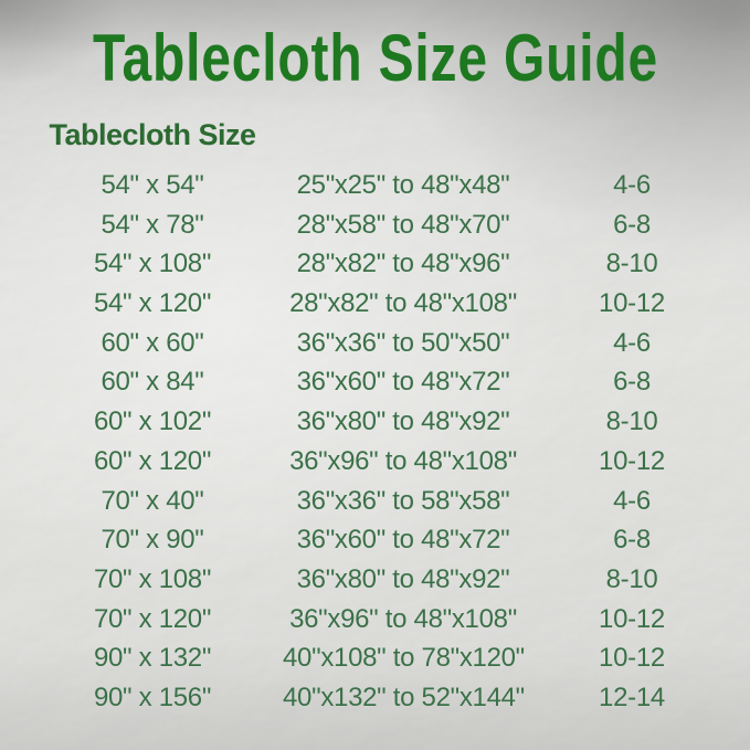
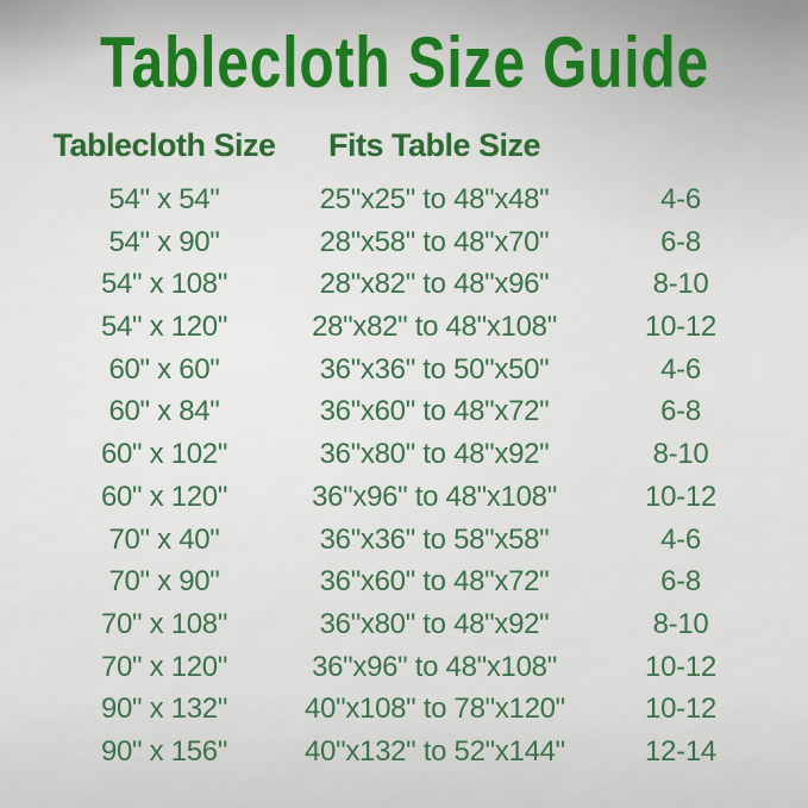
  Tablecloth Size Guide
  Tablecloth Size
+ Fits Table Size
  54" x 54"
  25"x25" to 48"x48"
  4-6
- 54" x 78"
+ 54" x 90"
  28"x58" to 48"x70"
  6-8
  54" x 108"
  28"x82" to 48"x96"
  8-10
  54" x 120"
  28"x82" to 48"x108"
  10-12
  60" x 60"
  36"x36" to 50"x50"
  4-6
  60" x 84"
  36"x60" to 48"x72"
  6-8
  60" x 102"
  36"x80" to 48"x92"
  8-10
  60" x 120"
  36"x96" to 48"x108"
  10-12
  70" x 40"
  36"x36" to 58"x58"
  4-6
  70" x 90"
  36"x60" to 48"x72"
  6-8
  70" x 108"
  36"x80" to 48"x92"
  8-10
  70" x 120"
  36"x96" to 48"x108"
  10-12
  90" x 132"
  40"x108" to 78"x120"
  10-12
  90" x 156"
  40"x132" to 52"x144"
  12-14
